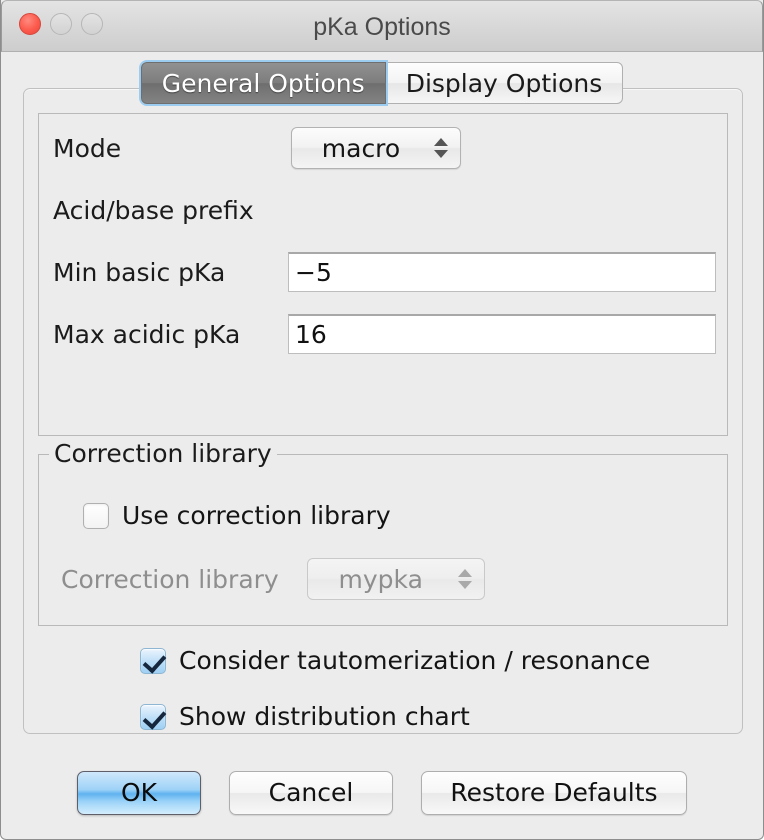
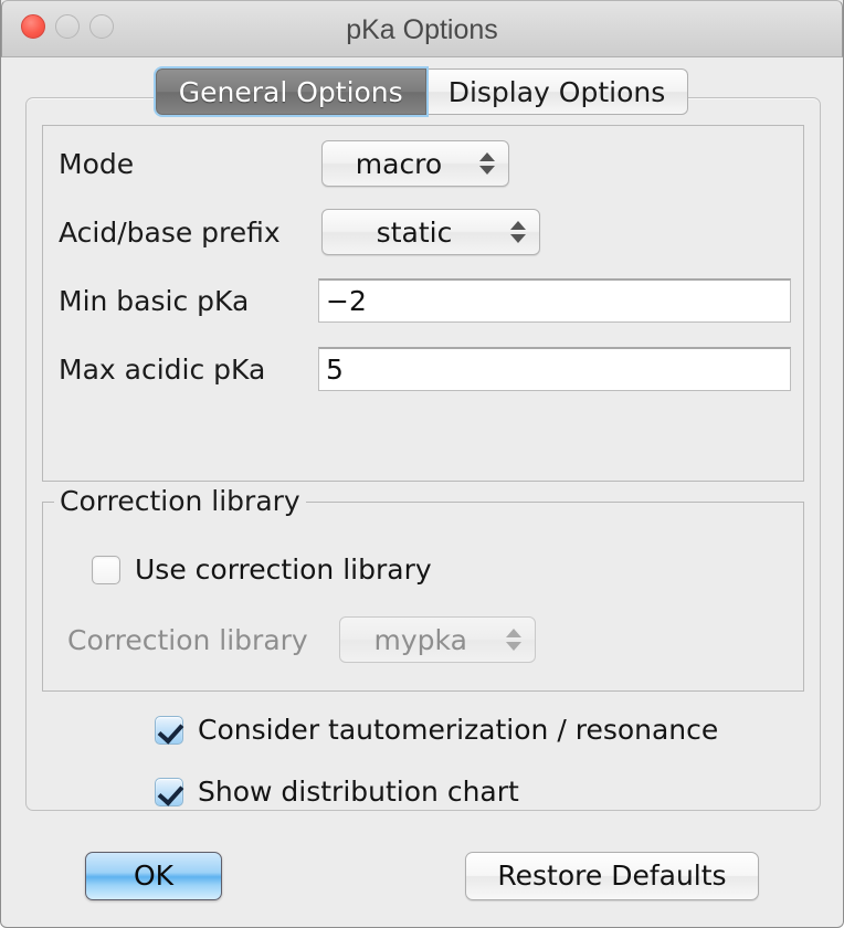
  pKa Options
  General Options
  Display Options
  Mode
  macro
  Acid/base prefix
+ static
  Min basic pKa
- −5
+ −2
  Max acidic pKa
- 16
+ 5
  Correction library
  Use correction library
  Correction library
  mypka
  Consider tautomerization / resonance
  Show distribution chart
  OK
- Cancel
  Restore Defaults
